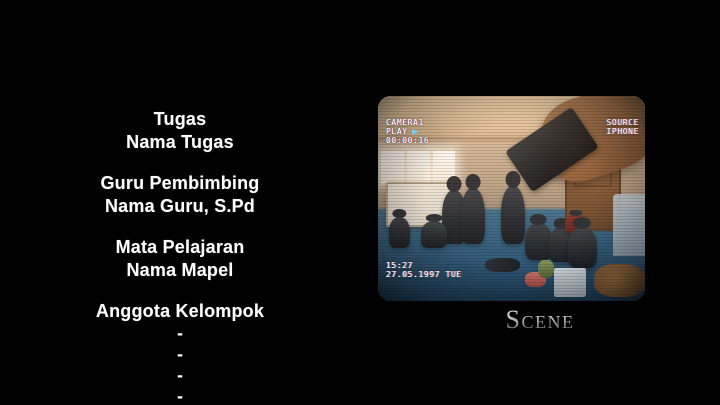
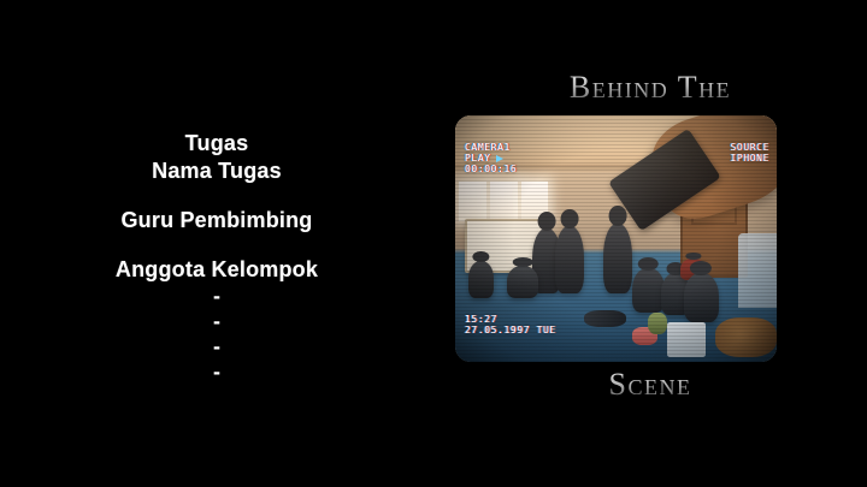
  Tugas
  Nama Tugas
  Guru Pembimbing
- Nama Guru, S.Pd
- Mata Pelajaran
- Nama Mapel
  Anggota Kelompok
  -
  -
  -
  -
+ Behind The
  CAMERA1
  PLAY
  00:00:16
  SOURCE
  IPHONE
  15:27
  27.05.1997 TUE
  Scene
